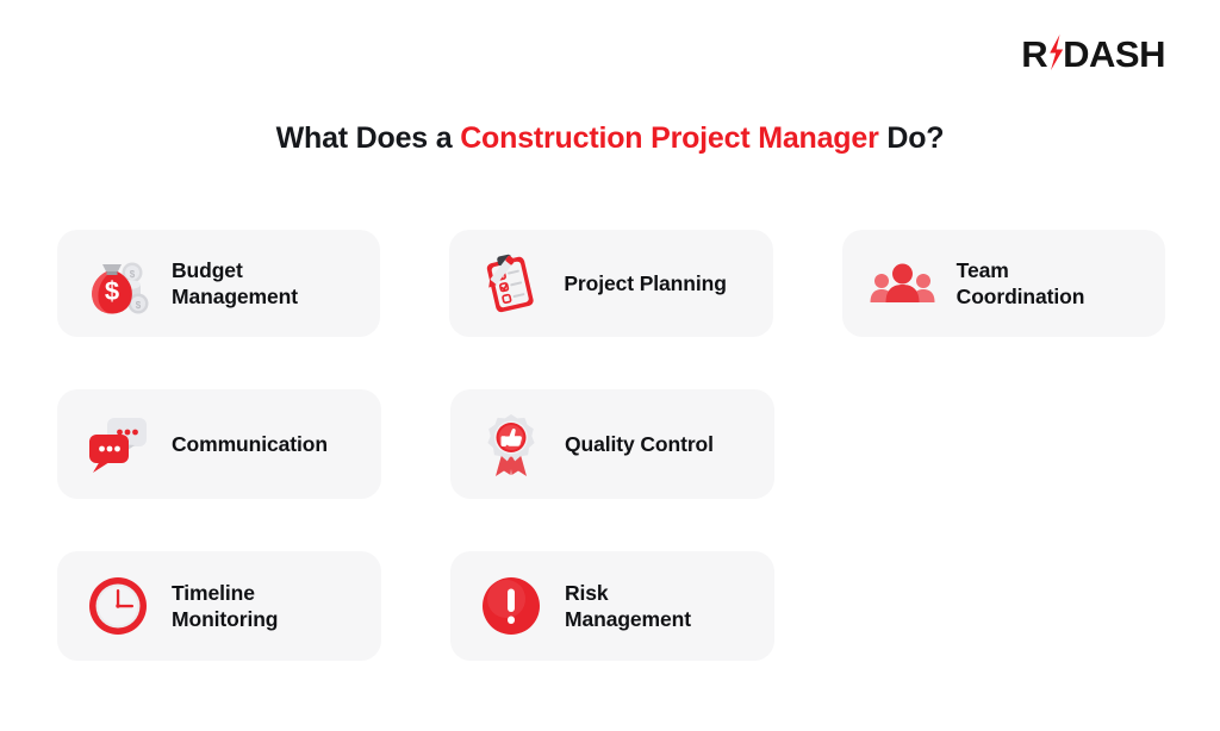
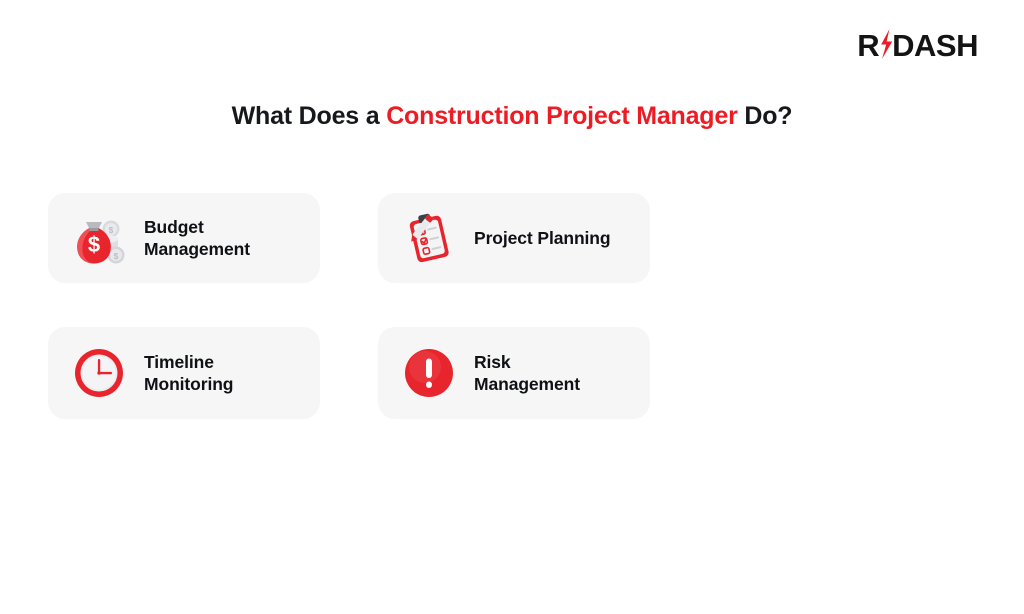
  R
  DASH
  What Does a Construction Project Manager Do?
  $
  $
  $
  Budget
  Management
  Project Planning
- Team
- Coordination
- Communication
- Quality Control
  Timeline
  Monitoring
  Risk
  Management
